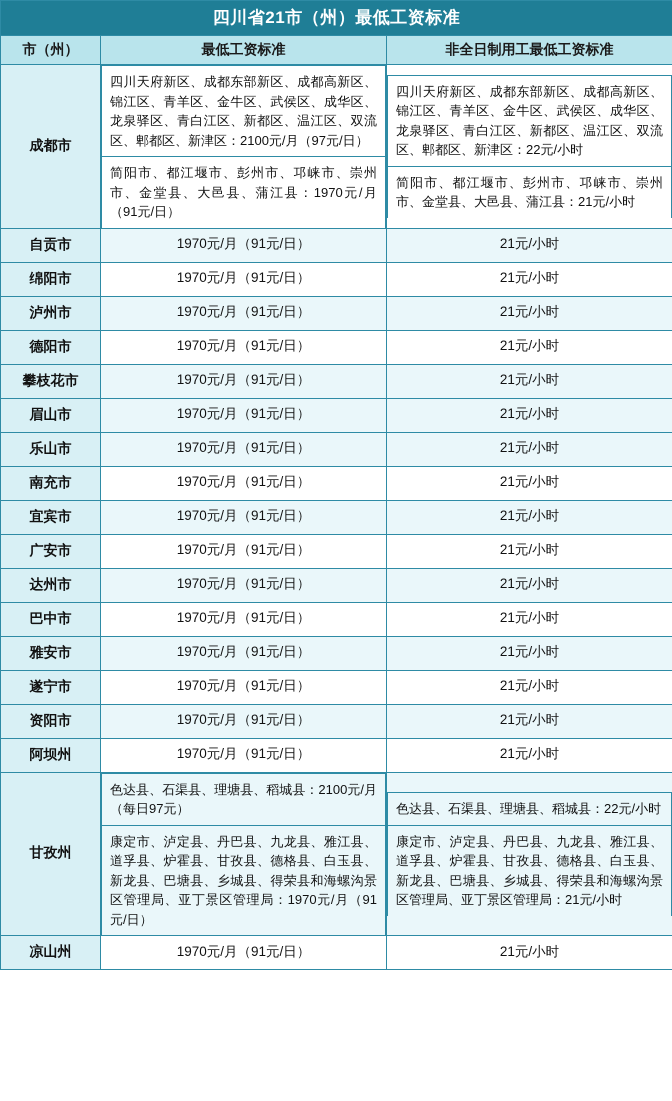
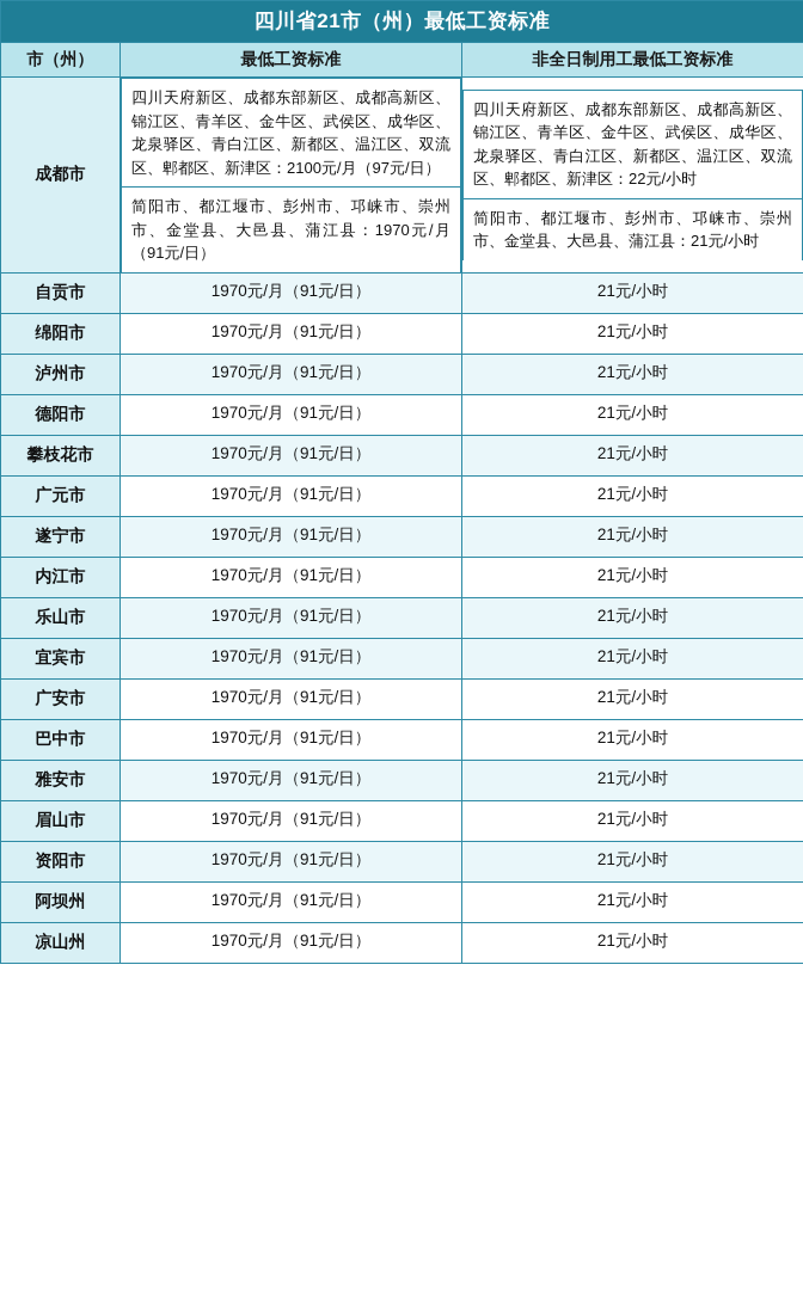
  四川省21市（州）最低工资标准
  市（州）	最低工资标准	非全日制用工最低工资标准
  成都市
  四川天府新区、成都东部新区、成都高新区、锦江区、青羊区、金牛区、武侯区、成华区、龙泉驿区、青白江区、新都区、温江区、双流区、郫都区、新津区：2100元/月（97元/日）
  简阳市、都江堰市、彭州市、邛崃市、崇州市、金堂县、大邑县、蒲江县：1970元/月（91元/日）
  四川天府新区、成都东部新区、成都高新区、锦江区、青羊区、金牛区、武侯区、成华区、龙泉驿区、青白江区、新都区、温江区、双流区、郫都区、新津区：22元/小时
  简阳市、都江堰市、彭州市、邛崃市、崇州市、金堂县、大邑县、蒲江县：21元/小时
  自贡市	1970元/月（91元/日）	21元/小时
  绵阳市	1970元/月（91元/日）	21元/小时
  泸州市	1970元/月（91元/日）	21元/小时
  德阳市	1970元/月（91元/日）	21元/小时
  攀枝花市	1970元/月（91元/日）	21元/小时
+ 广元市	1970元/月（91元/日）	21元/小时
- 眉山市	1970元/月（91元/日）	21元/小时
+ 遂宁市	1970元/月（91元/日）	21元/小时
+ 内江市	1970元/月（91元/日）	21元/小时
  乐山市	1970元/月（91元/日）	21元/小时
- 南充市	1970元/月（91元/日）	21元/小时
  宜宾市	1970元/月（91元/日）	21元/小时
  广安市	1970元/月（91元/日）	21元/小时
- 达州市	1970元/月（91元/日）	21元/小时
  巴中市	1970元/月（91元/日）	21元/小时
  雅安市	1970元/月（91元/日）	21元/小时
- 遂宁市	1970元/月（91元/日）	21元/小时
+ 眉山市	1970元/月（91元/日）	21元/小时
  资阳市	1970元/月（91元/日）	21元/小时
  阿坝州	1970元/月（91元/日）	21元/小时
- 甘孜州
- 色达县、石渠县、理塘县、稻城县：2100元/月（每日97元）
- 康定市、泸定县、丹巴县、九龙县、雅江县、道孚县、炉霍县、甘孜县、德格县、白玉县、新龙县、巴塘县、乡城县、得荣县和海螺沟景区管理局、亚丁景区管理局：1970元/月（91元/日）
- 色达县、石渠县、理塘县、稻城县：22元/小时
- 康定市、泸定县、丹巴县、九龙县、雅江县、道孚县、炉霍县、甘孜县、德格县、白玉县、新龙县、巴塘县、乡城县、得荣县和海螺沟景区管理局、亚丁景区管理局：21元/小时
  凉山州	1970元/月（91元/日）	21元/小时
